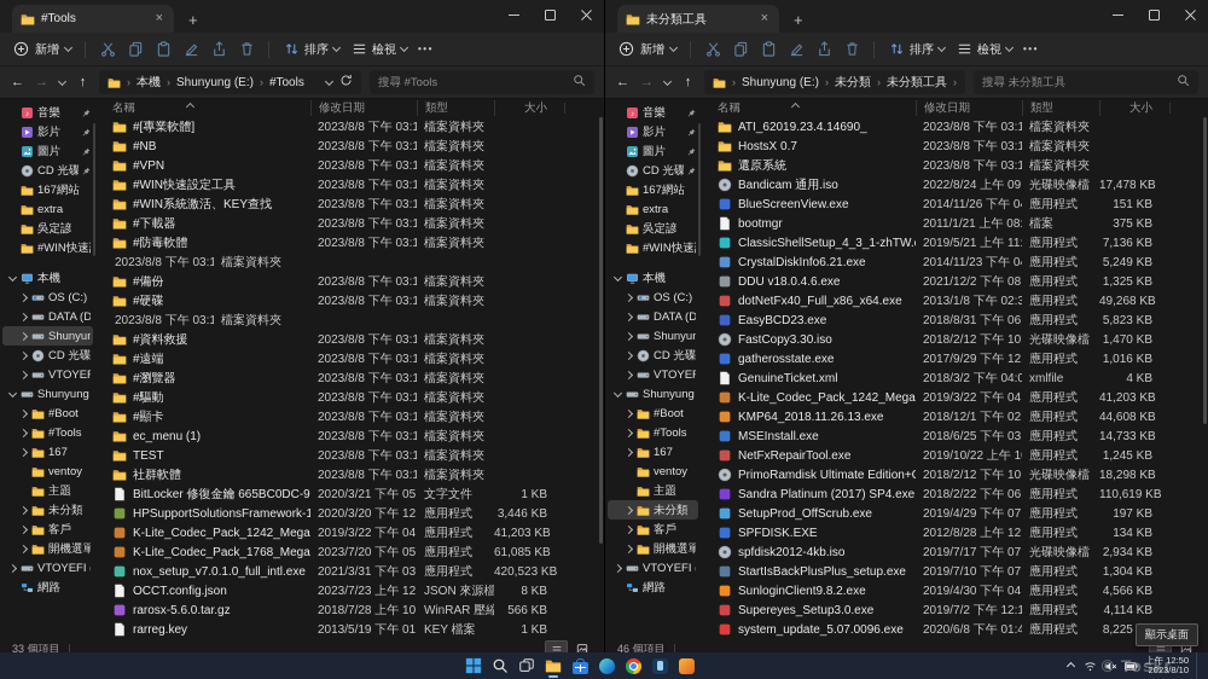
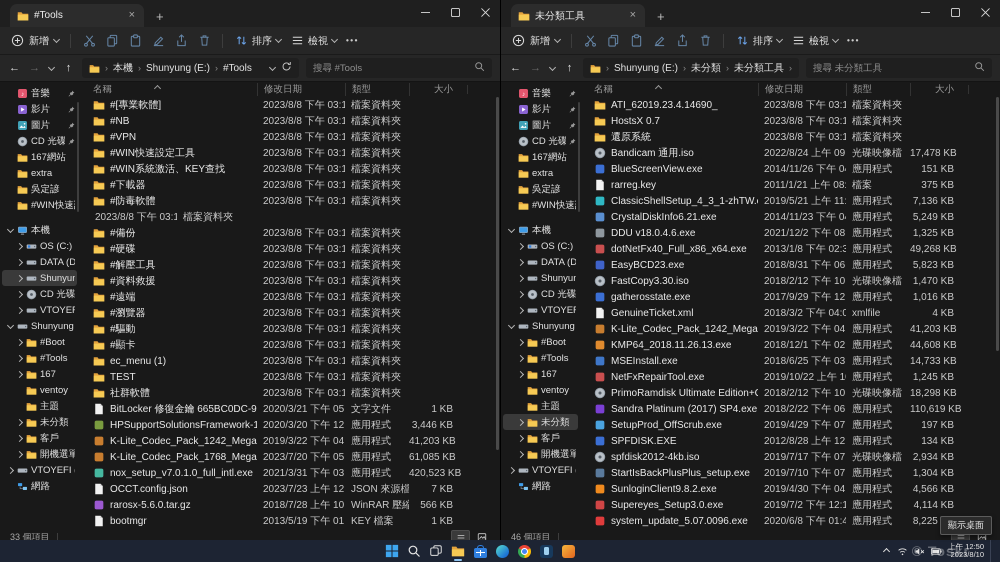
  #Tools
  ×
  +
  新增
  排序
  檢視
  •••
  ←
  →
  ↑
  ›
  本機
  ›
  Shunyung (E:)
  ›
  #Tools
  搜尋 #Tools
  音樂
  影片
  圖片
  167網站
  extra
  吳定諺
  本機
  OS (C:)
  DATA (D
  #Boot
  #Tools
  167
  ventoy
  主題
  未分類
  客戶
  網路
  名稱
  修改日期
  類型
  大小
  #[專業軟體]
  2023/8/8 下午 03:1
  檔案資料夾
  #NB
  2023/8/8 下午 03:1
  檔案資料夾
  #VPN
  2023/8/8 下午 03:1
  檔案資料夾
  #WIN快速設定工具
  2023/8/8 下午 03:1
  檔案資料夾
  #WIN系統激活、KEY查找
  2023/8/8 下午 03:1
  檔案資料夾
  #下載器
  2023/8/8 下午 03:1
  檔案資料夾
  #防毒軟體
  2023/8/8 下午 03:1
  檔案資料夾
  2023/8/8 下午 03:1
  檔案資料夾
  #備份
  2023/8/8 下午 03:1
  檔案資料夾
  #硬碟
  2023/8/8 下午 03:1
  檔案資料夾
+ #解壓工具
  2023/8/8 下午 03:1
  檔案資料夾
  #資料救援
  2023/8/8 下午 03:1
  檔案資料夾
  #遠端
  2023/8/8 下午 03:1
  檔案資料夾
  #瀏覽器
  2023/8/8 下午 03:1
  檔案資料夾
  #驅動
  2023/8/8 下午 03:1
  檔案資料夾
  #顯卡
  2023/8/8 下午 03:1
  檔案資料夾
  ec_menu (1)
  2023/8/8 下午 03:1
  檔案資料夾
  TEST
  2023/8/8 下午 03:1
  檔案資料夾
  社群軟體
  2023/8/8 下午 03:1
  檔案資料夾
  BitLocker 修復金鑰 665BC0DC-9
  2020/3/21 下午 05
  文字文件
  1 KB
  HPSupportSolutionsFramework-1
  2020/3/20 下午 12
  應用程式
  3,446 KB
  K-Lite_Codec_Pack_1242_Mega
  2019/3/22 下午 04
  應用程式
  41,203 KB
  K-Lite_Codec_Pack_1768_Mega
  2023/7/20 下午 05
  應用程式
  61,085 KB
  nox_setup_v7.0.1.0_full_intl.exe
  2021/3/31 下午 03
  應用程式
  420,523 KB
  OCCT.config.json
  2023/7/23 上午 12
  JSON 來源檔
- 8 KB
+ 7 KB
  rarosx-5.6.0.tar.gz
  2018/7/28 上午 10
  WinRAR 壓縮
  566 KB
- rarreg.key
+ bootmgr
  2013/5/19 下午 01
  KEY 檔案
  1 KB
  33 個項目
  未分類工具
  ×
  +
  新增
  排序
  檢視
  •••
  ←
  →
  ↑
  ›
  Shunyung (E:)
  ›
  未分類
  ›
  未分類工具
  ›
  搜尋 未分類工具
  音樂
  影片
  圖片
  167網站
  extra
  吳定諺
  本機
  OS (C:)
  DATA (D
  #Boot
  #Tools
  167
  ventoy
  主題
  未分類
  客戶
  網路
  名稱
  修改日期
  類型
  大小
  ATI_62019.23.4.14690_
  2023/8/8 下午 03:1
  檔案資料夾
  HostsX 0.7
  2023/8/8 下午 03:1
  檔案資料夾
  還原系統
  2023/8/8 下午 03:1
  檔案資料夾
  Bandicam 通用.iso
  2022/8/24 上午 09
  光碟映像檔
  17,478 KB
  BlueScreenView.exe
  2014/11/26 下午 0
  應用程式
  151 KB
- bootmgr
+ rarreg.key
  2011/1/21 上午 08:
  檔案
  375 KB
  ClassicShellSetup_4_3_1-zhTW.
  2019/5/21 上午 11:
  應用程式
  7,136 KB
  CrystalDiskInfo6.21.exe
  2014/11/23 下午 0
  應用程式
  5,249 KB
  DDU v18.0.4.6.exe
  2021/12/2 下午 08
  應用程式
  1,325 KB
  dotNetFx40_Full_x86_x64.exe
  2013/1/8 下午 02:3
  應用程式
  49,268 KB
  EasyBCD23.exe
  2018/8/31 下午 06
  應用程式
  5,823 KB
  FastCopy3.30.iso
  2018/2/12 下午 10
  光碟映像檔
  1,470 KB
  gatherosstate.exe
  2017/9/29 下午 12
  應用程式
  1,016 KB
  GenuineTicket.xml
  2018/3/2 下午 04:0
  xmlfile
  4 KB
  K-Lite_Codec_Pack_1242_Mega
  2019/3/22 下午 04
  應用程式
  41,203 KB
  KMP64_2018.11.26.13.exe
  2018/12/1 下午 02
  應用程式
  44,608 KB
  MSEInstall.exe
  2018/6/25 下午 03
  應用程式
  14,733 KB
  NetFxRepairTool.exe
  2019/10/22 上午 1
  應用程式
  1,245 KB
  PrimoRamdisk Ultimate Edition+
  2018/2/12 下午 10
  光碟映像檔
  18,298 KB
  Sandra Platinum (2017) SP4.exe
  2018/2/22 下午 06
  應用程式
  110,619 KB
  SetupProd_OffScrub.exe
  2019/4/29 下午 07
  應用程式
  197 KB
  SPFDISK.EXE
  2012/8/28 上午 12
  應用程式
  134 KB
  spfdisk2012-4kb.iso
  2019/7/17 下午 07
  光碟映像檔
  2,934 KB
  StartIsBackPlusPlus_setup.exe
  2019/7/10 下午 07
  應用程式
  1,304 KB
  SunloginClient9.8.2.exe
  2019/4/30 下午 04
  應用程式
  4,566 KB
  Supereyes_Setup3.0.exe
  2019/7/2 下午 12:1
  應用程式
  4,114 KB
  system_update_5.07.0096.exe
  2020/6/8 下午 01:4
  應用程式
  8,225
  46 個項目
  上午 12:50
  2023/8/10
  顯示桌面
  © Toskr
